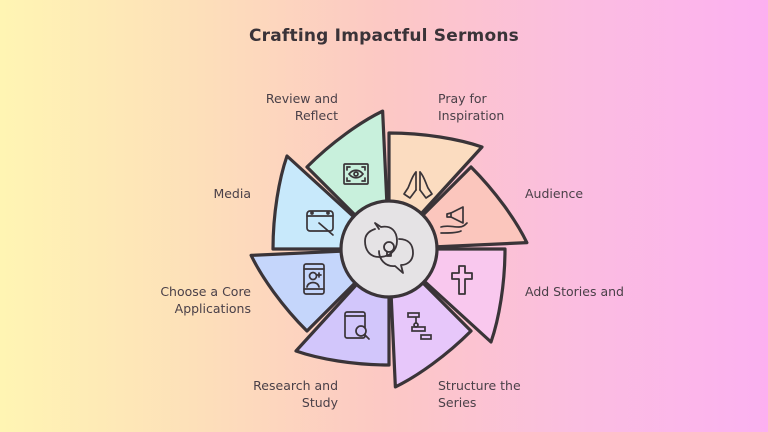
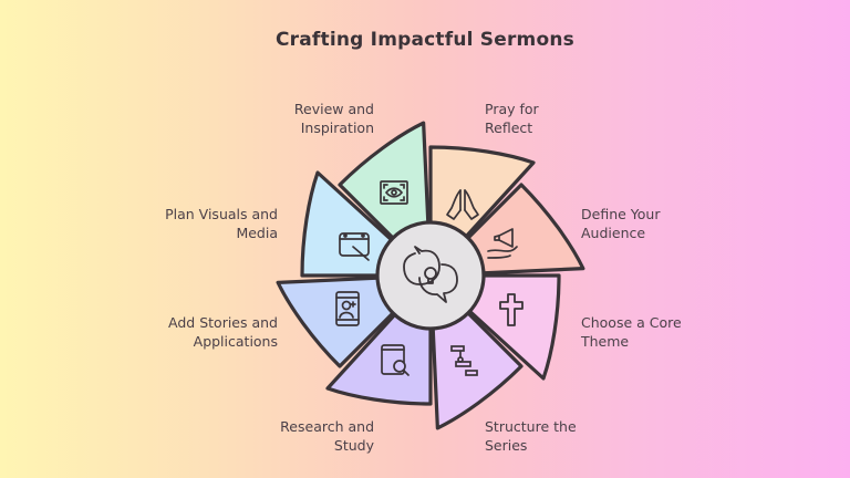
  Crafting Impactful Sermons
  Pray for
- Inspiration
+ Reflect
+ Define Your
  Audience
- Add Stories and
+ Choose a Core
+ Theme
  Structure the
  Series
  Research and
  Study
- Choose a Core
+ Add Stories and
  Applications
+ Plan Visuals and
  Media
  Review and
- Reflect
+ Inspiration
